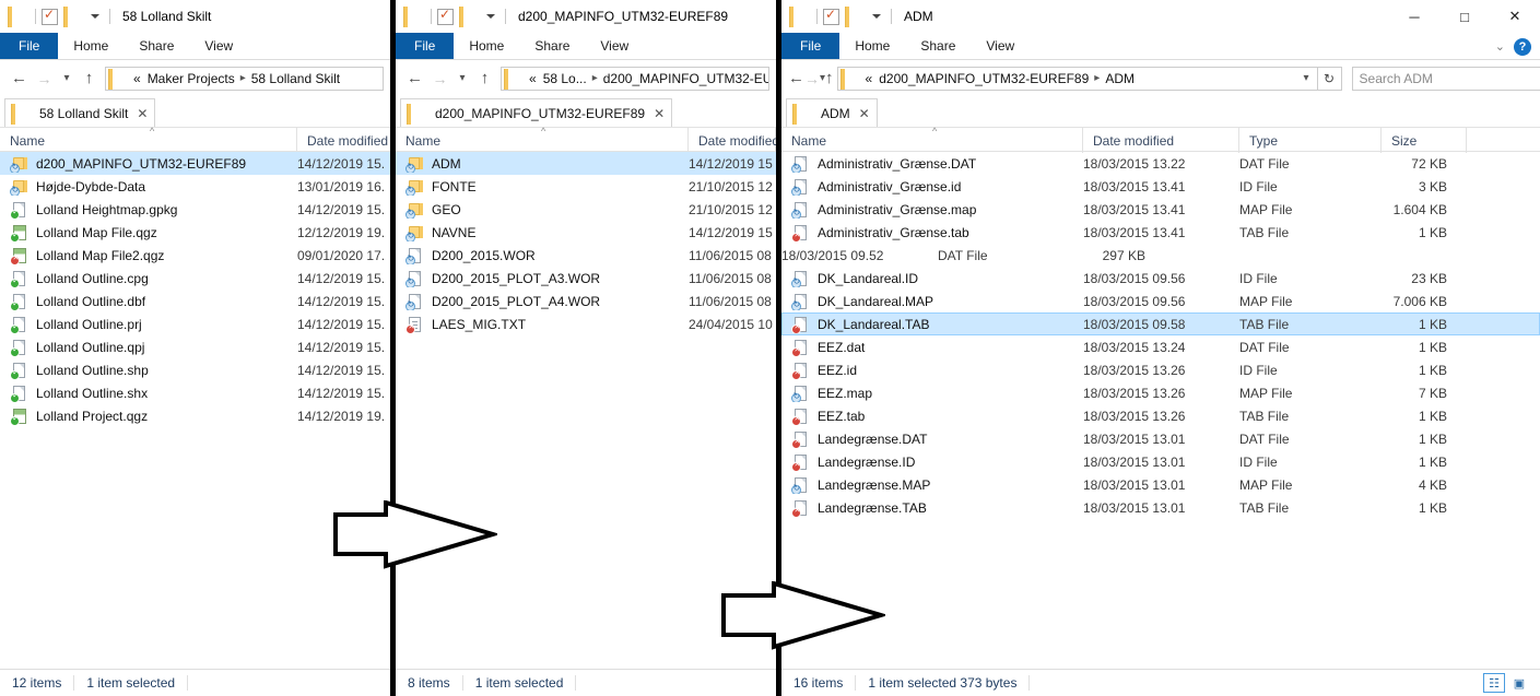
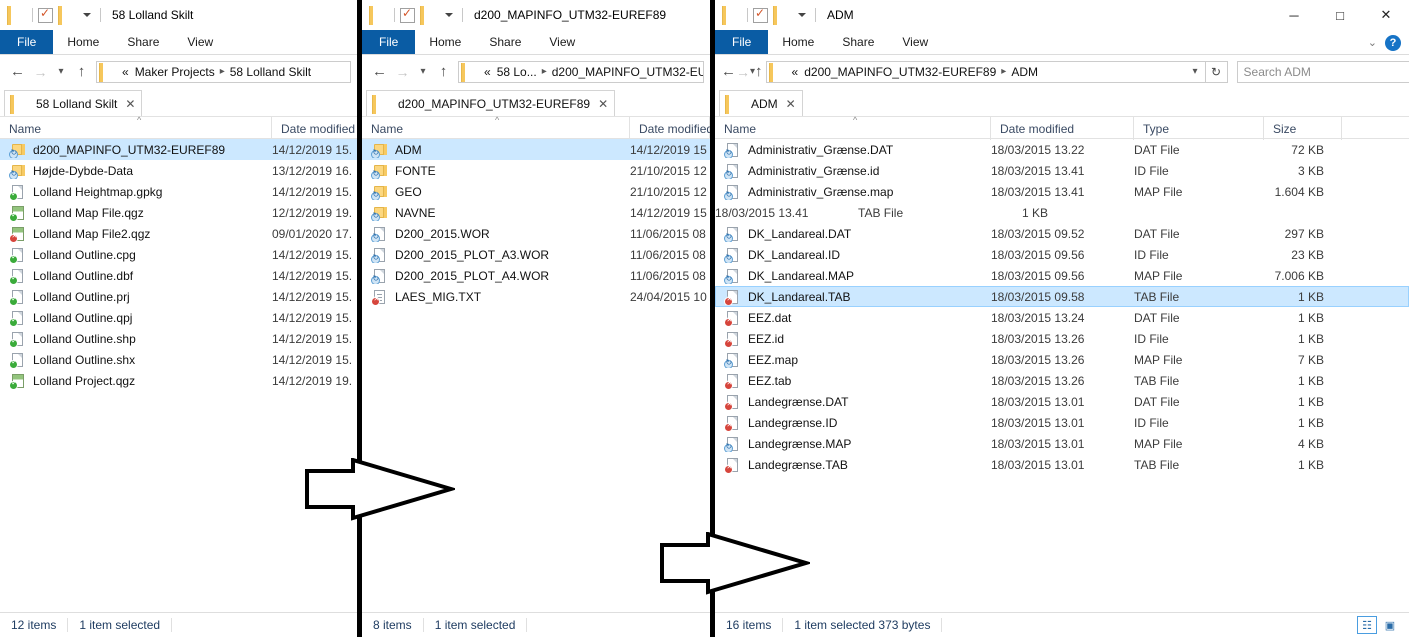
  58 Lolland Skilt
  File
  Home
  Share
  View
  ←
  →
  ▾
  ↑
  «
  Maker Projects
  ▸
  58 Lolland Skilt
  58 Lolland Skilt
  ✕
  ^
  Name
  Date modified
  d200_MAPINFO_UTM32-EUREF89
  14/12/2019 15.
  Højde-Dybde-Data
- 13/01/2019 16.
+ 13/12/2019 16.
  Lolland Heightmap.gpkg
  14/12/2019 15.
  Lolland Map File.qgz
  12/12/2019 19.
  Lolland Map File2.qgz
  09/01/2020 17.
  Lolland Outline.cpg
  14/12/2019 15.
  Lolland Outline.dbf
  14/12/2019 15.
  Lolland Outline.prj
  14/12/2019 15.
  Lolland Outline.qpj
  14/12/2019 15.
  Lolland Outline.shp
  14/12/2019 15.
  Lolland Outline.shx
  14/12/2019 15.
  Lolland Project.qgz
  14/12/2019 19.
  12 items
  1 item selected
  d200_MAPINFO_UTM32-EUREF89
  File
  Home
  Share
  View
  ←
  →
  ▾
  ↑
  «
  58 Lo...
  ▸
  d200_MAPINFO_UTM32-EU
  d200_MAPINFO_UTM32-EUREF89
  ✕
  ^
  Name
  Date modifie
  ADM
  14/12/2019 15
  FONTE
  21/10/2015 12
  GEO
  21/10/2015 12
  NAVNE
  14/12/2019 15
  D200_2015.WOR
  11/06/2015 08
  D200_2015_PLOT_A3.WOR
  11/06/2015 08
  D200_2015_PLOT_A4.WOR
  11/06/2015 08
  LAES_MIG.TXT
  24/04/2015 10
  8 items
  1 item selected
  ADM
  ─
  □
  ✕
  File
  Home
  Share
  View
  ⌄
  ?
  ←
  →
  ▾
  ↑
  «
  d200_MAPINFO_UTM32-EUREF89
  ▸
  ADM
  ▾
  ↻
  Search ADM
  ADM
  ✕
  ^
  Name
  Date modified
  Type
  Size
  Administrativ_Grænse.DAT
  18/03/2015 13.22
  DAT File
  72 KB
  Administrativ_Grænse.id
  18/03/2015 13.41
  ID File
  3 KB
  Administrativ_Grænse.map
  18/03/2015 13.41
  MAP File
  1.604 KB
- Administrativ_Grænse.tab
  18/03/2015 13.41
  TAB File
  1 KB
+ DK_Landareal.DAT
  18/03/2015 09.52
  DAT File
  297 KB
  DK_Landareal.ID
  18/03/2015 09.56
  ID File
  23 KB
  DK_Landareal.MAP
  18/03/2015 09.56
  MAP File
  7.006 KB
  DK_Landareal.TAB
  18/03/2015 09.58
  TAB File
  1 KB
  EEZ.dat
  18/03/2015 13.24
  DAT File
  1 KB
  EEZ.id
  18/03/2015 13.26
  ID File
  1 KB
  EEZ.map
  18/03/2015 13.26
  MAP File
  7 KB
  EEZ.tab
  18/03/2015 13.26
  TAB File
  1 KB
  Landegrænse.DAT
  18/03/2015 13.01
  DAT File
  1 KB
  Landegrænse.ID
  18/03/2015 13.01
  ID File
  1 KB
  Landegrænse.MAP
  18/03/2015 13.01
  MAP File
  4 KB
  Landegrænse.TAB
  18/03/2015 13.01
  TAB File
  1 KB
  16 items
  1 item selected 373 bytes
  ☷
  ▣
